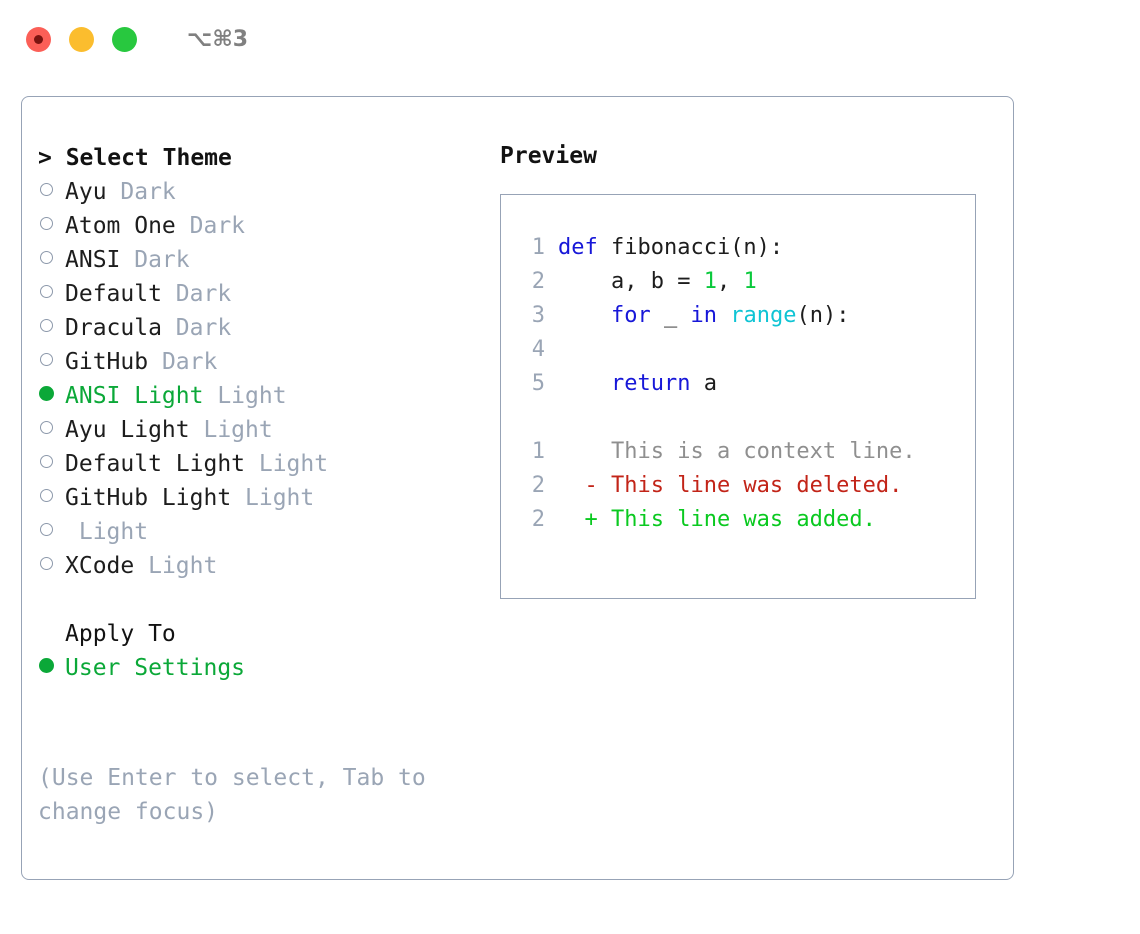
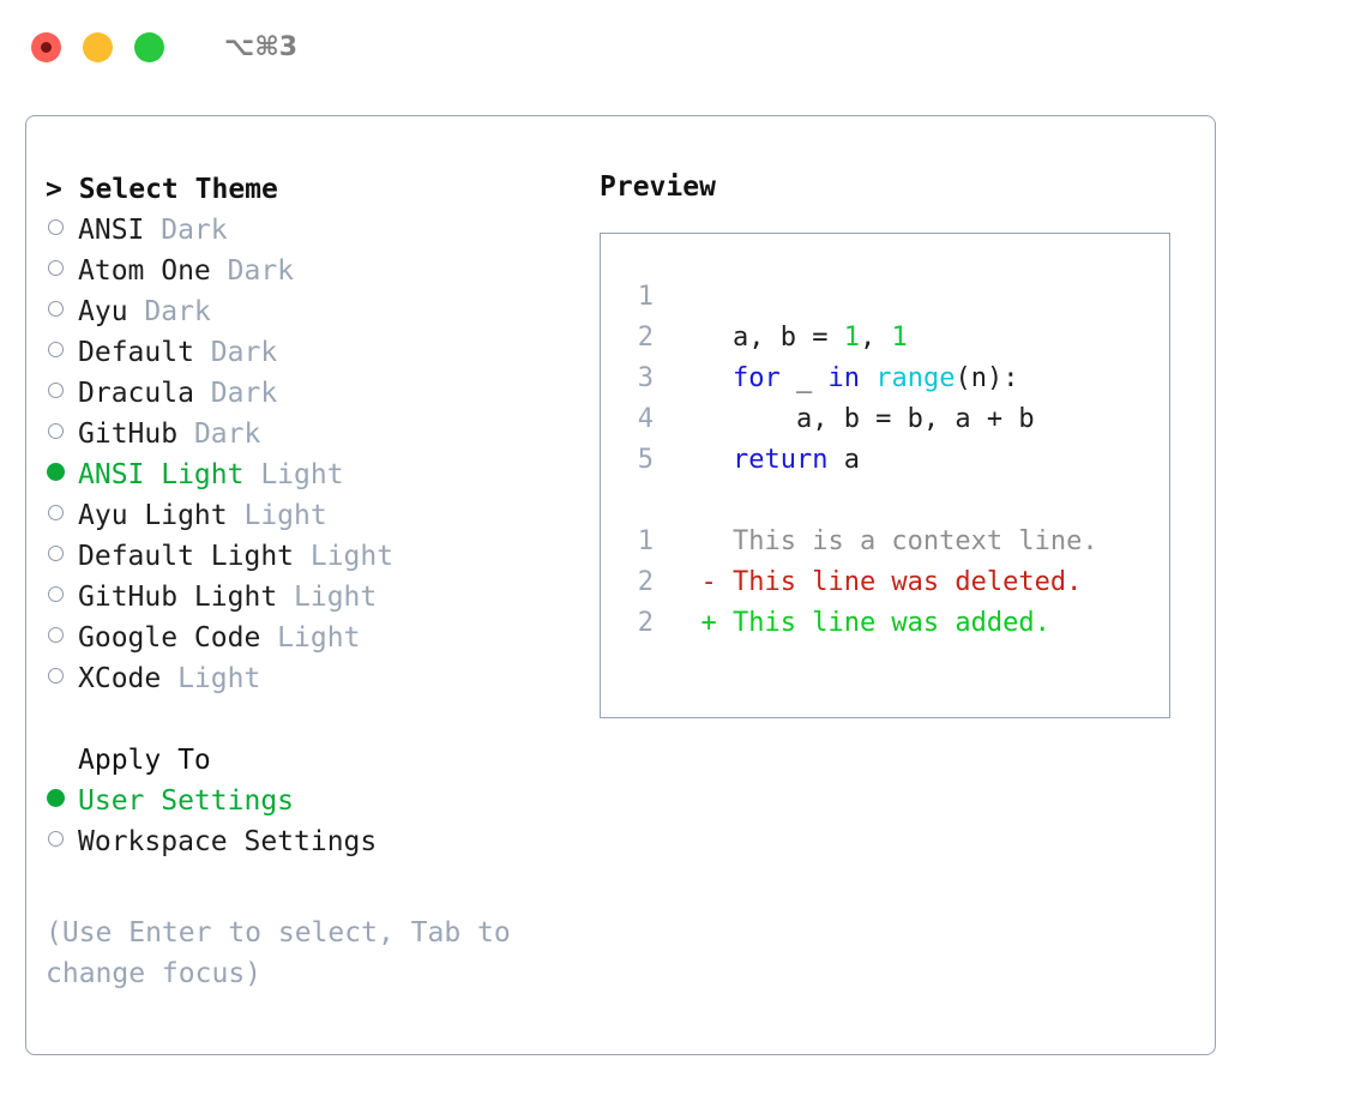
  ⌥⌘3
  > Select Theme
- Ayu
+ ANSI
  Dark
  Atom One
  Dark
- ANSI
+ Ayu
  Dark
  Default
  Dark
  Dracula
  Dark
  GitHub
  Dark
  ANSI Light
  Light
  Ayu Light
  Light
  Default Light
  Light
  GitHub Light
  Light
+ Google Code
  Light
  XCode
  Light
  Apply To
  User Settings
+ Workspace Settings
  (Use Enter to select, Tab to change focus)
  Preview
  1
- def fibonacci(n):
  2
  a, b = 1, 1
  3
  for _ in range(n):
  4
+ a, b = b, a + b
  5
  return a
  1
  This is a context line.
  2
  - This line was deleted.
  2
  + This line was added.
